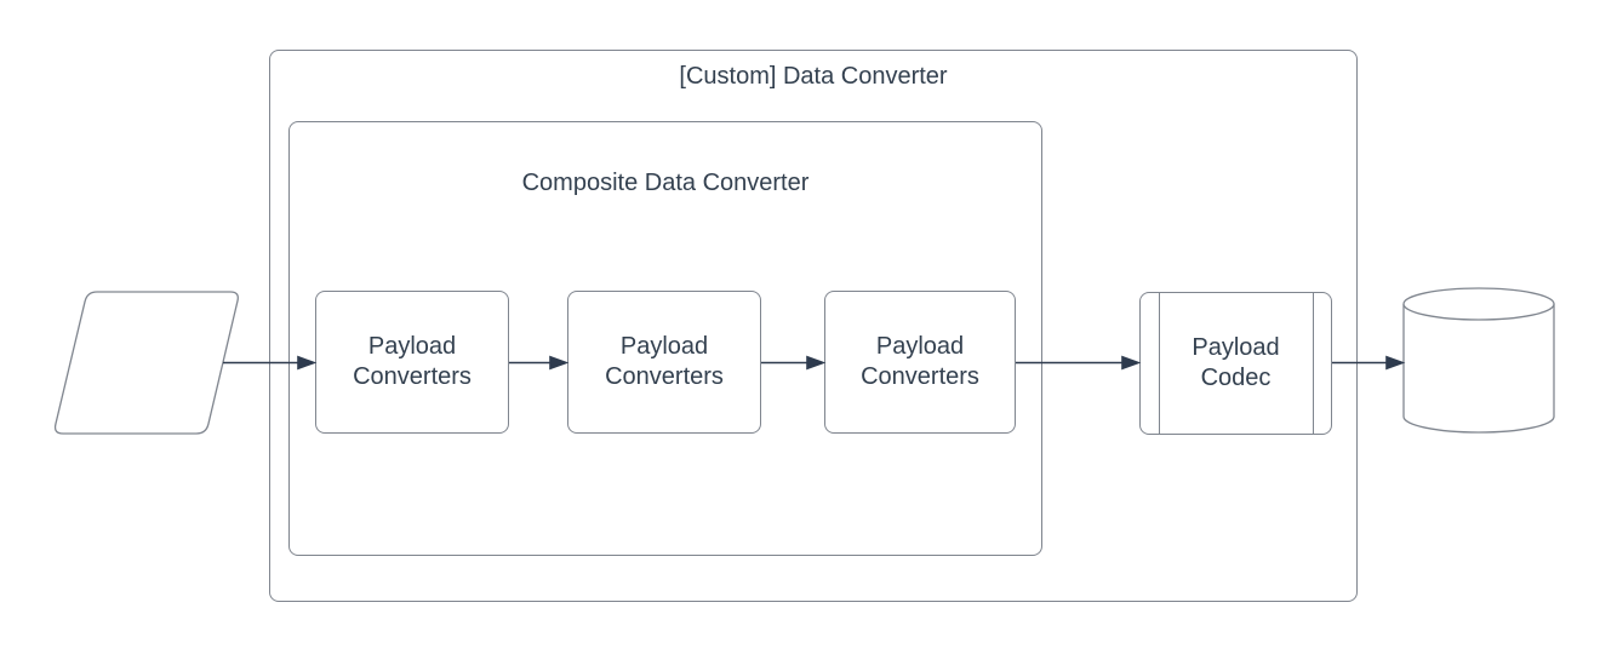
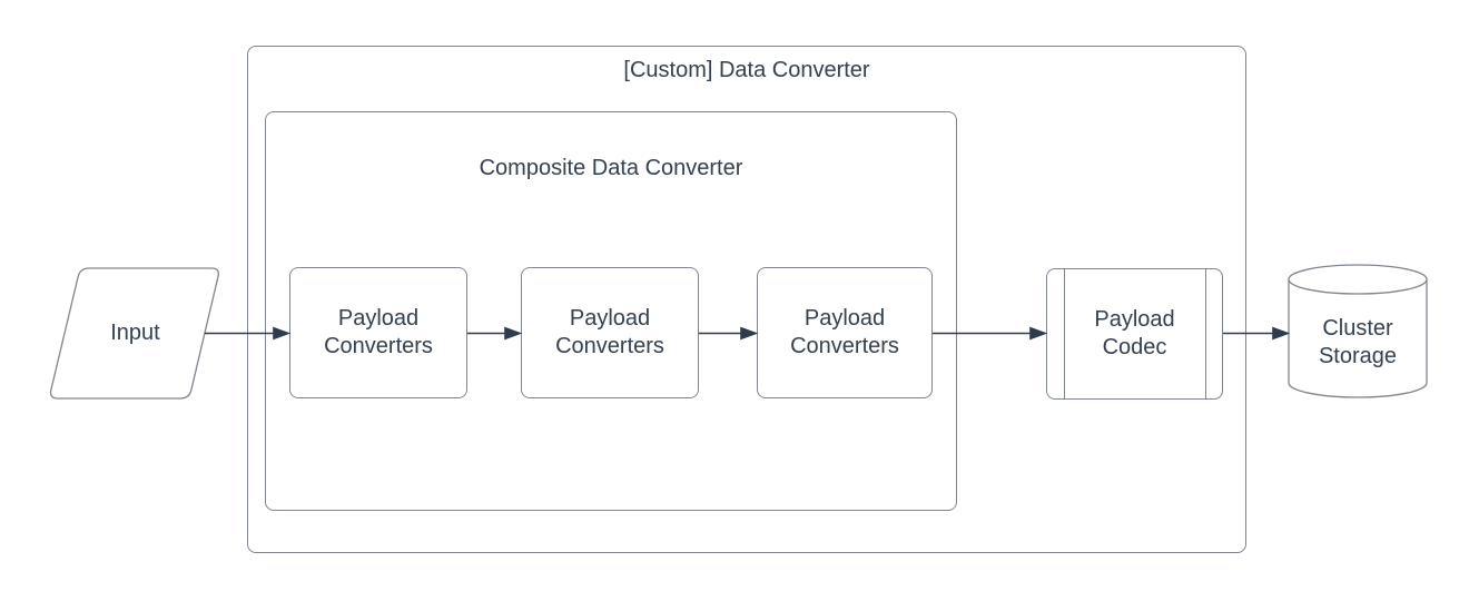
  [Custom] Data Converter
  Composite Data Converter
  Payload
  Converters
  Payload
  Converters
  Payload
  Converters
  Payload
  Codec
+ Input
+ Cluster
+ Storage
